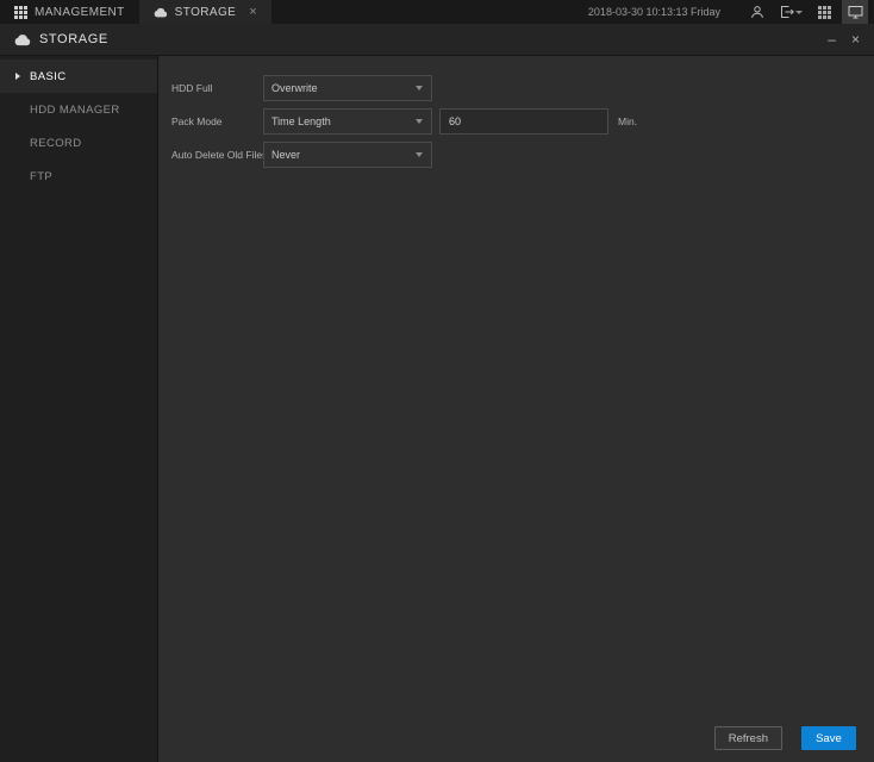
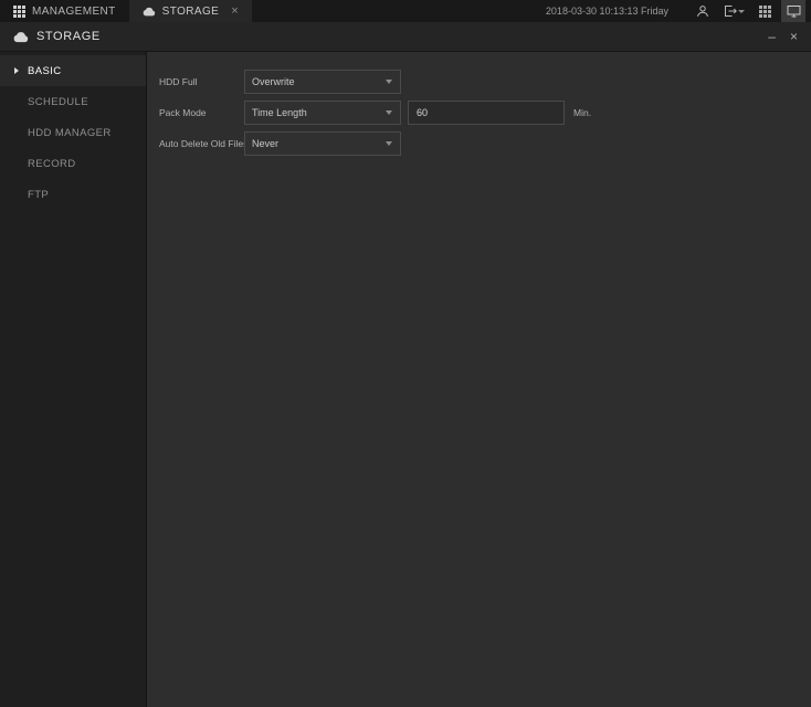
  MANAGEMENT
  STORAGE
  ×
  2018-03-30 10:13:13 Friday
  STORAGE
  –
  ×
  BASIC
+ SCHEDULE
  HDD MANAGER
  RECORD
  FTP
  HDD Full
  Overwrite
  Pack Mode
  Time Length
  60
  Min.
  Auto Delete Old File
  Never
- Refresh
- Save
